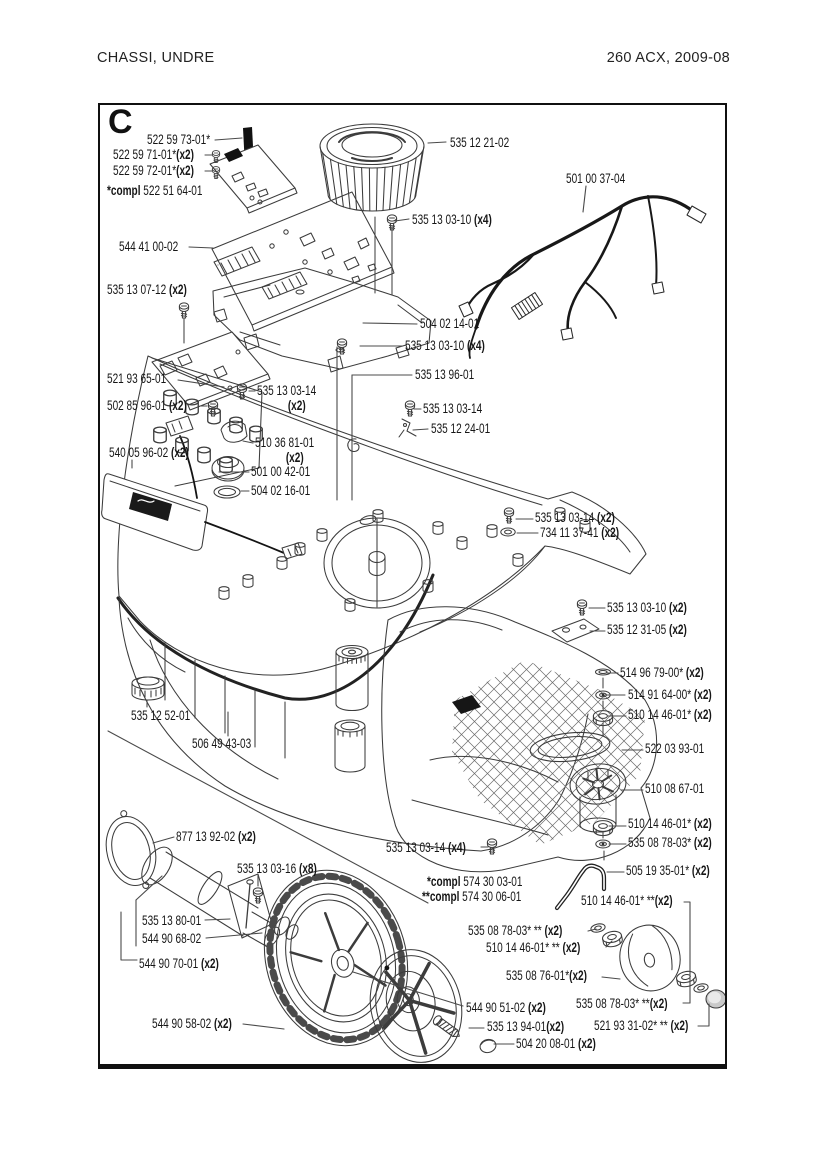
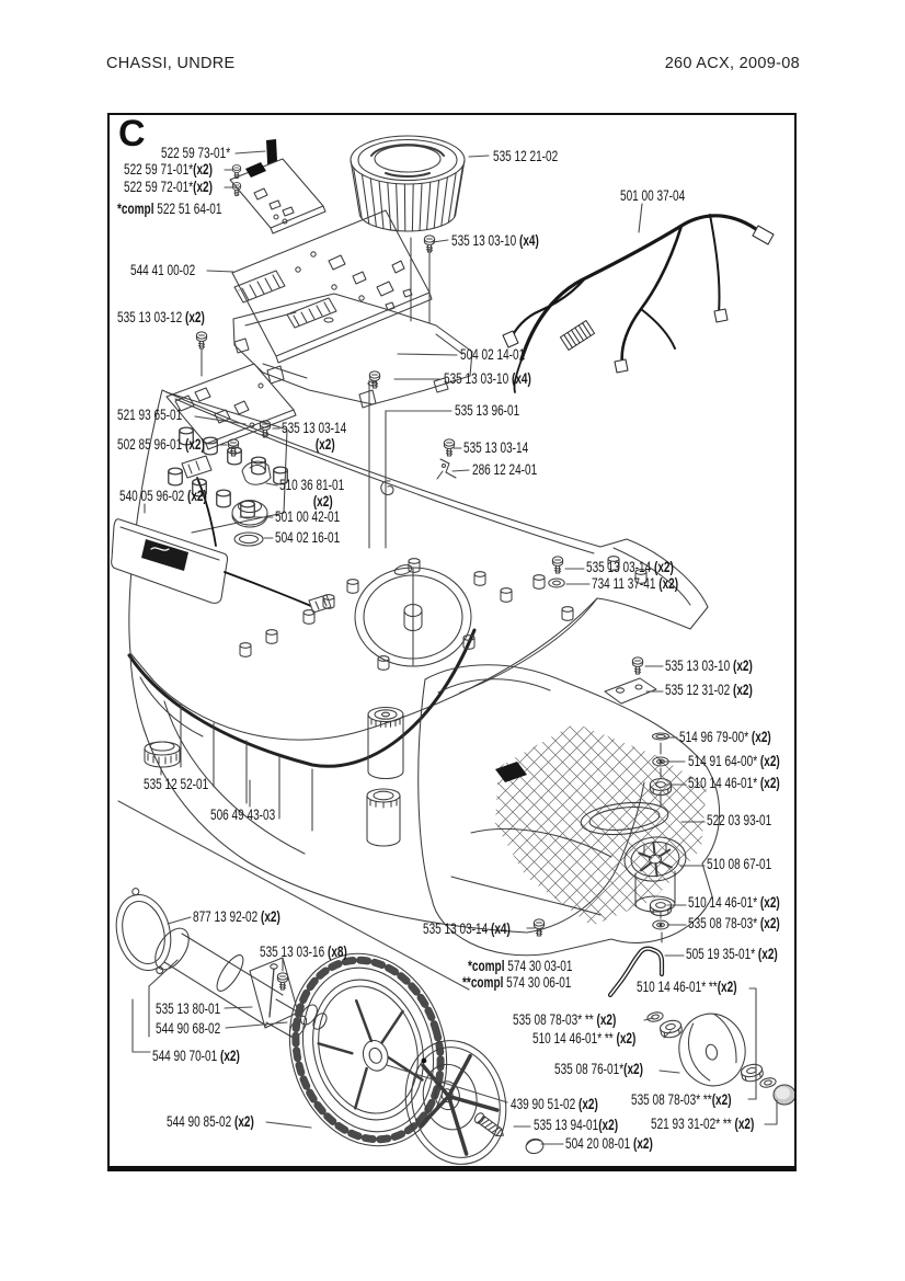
  CHASSI, UNDRE
  260 ACX, 2009-08
  C
  522 59 73-01*
  522 59 71-01*(x2)
  522 59 72-01*(x2)
  *compl 522 51 64-01
  544 41 00-02
  535 12 21-02
  501 00 37-04
  535 13 03-10 (x4)
- 535 13 07-12 (x2)
+ 535 13 03-12 (x2)
  504 02 14-01
  535 13 03-10 (x4)
  521 93 65-01
  535 13 03-14
  (x2)
  502 85 96-01 (x2)
  535 13 96-01
  535 13 03-14
- 535 12 24-01
+ 286 12 24-01
  540 05 96-02 (x2)
  510 36 81-01
  (x2)
  501 00 42-01
  504 02 16-01
  535 13 03-14 (x2)
  734 11 37-41 (x2)
  535 13 03-10 (x2)
- 535 12 31-05 (x2)
+ 535 12 31-02 (x2)
  514 96 79-00* (x2)
  514 91 64-00* (x2)
  510 14 46-01* (x2)
  522 03 93-01
  510 08 67-01
  510 14 46-01* (x2)
  535 08 78-03* (x2)
  535 12 52-01
  506 49 43-03
  877 13 92-02 (x2)
  535 13 03-14 (x4)
  *compl 574 30 03-01
  **compl 574 30 06-01
  505 19 35-01* (x2)
  535 13 03-16 (x8)
  510 14 46-01* **(x2)
  535 08 78-03* ** (x2)
  510 14 46-01* ** (x2)
  535 13 80-01
  544 90 68-02
  544 90 70-01 (x2)
  535 08 76-01*(x2)
- 544 90 58-02 (x2)
+ 544 90 85-02 (x2)
- 544 90 51-02 (x2)
+ 439 90 51-02 (x2)
  535 08 78-03* **(x2)
  535 13 94-01(x2)
  521 93 31-02* ** (x2)
  504 20 08-01 (x2)
